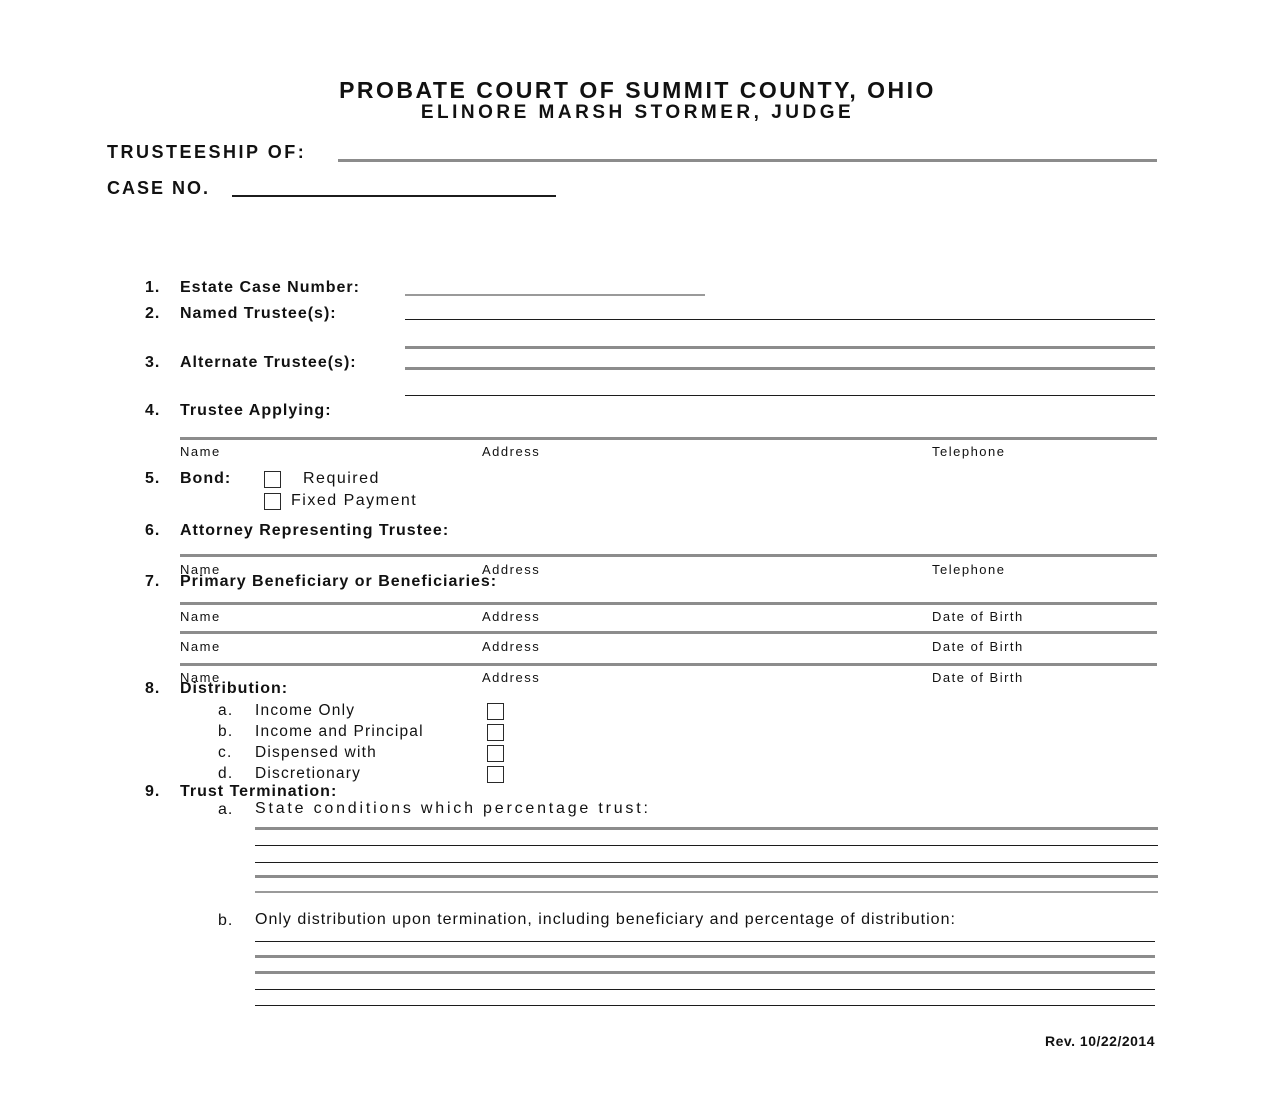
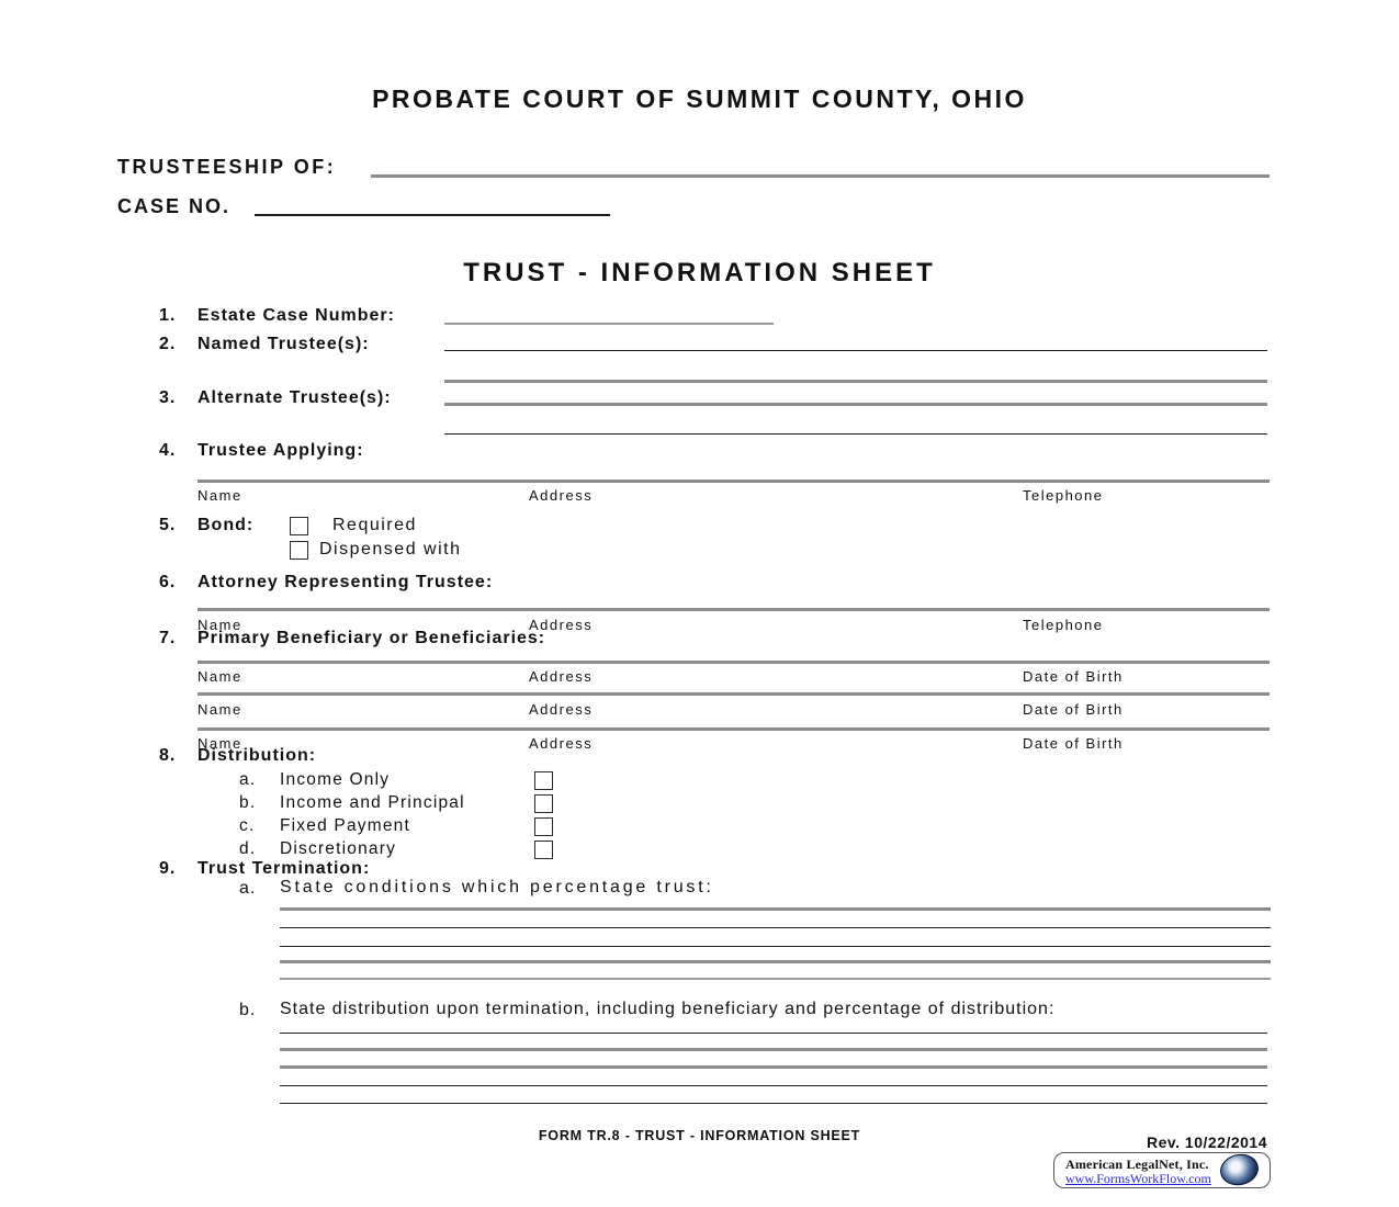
  PROBATE COURT OF SUMMIT COUNTY, OHIO
- ELINORE MARSH STORMER, JUDGE
  TRUSTEESHIP OF:
  CASE NO.
+ TRUST - INFORMATION SHEET
  1.
  Estate Case Number:
  2.
  Named Trustee(s):
  3.
  Alternate Trustee(s):
  4.
  Trustee Applying:
  Name
  Address
  Telephone
  5.
  Bond:
  Required
- Fixed Payment
+ Dispensed with
  6.
  Attorney Representing Trustee:
  Name
  Address
  Telephone
  7.
  Primary Beneficiary or Beneficiaries:
  Name
  Address
  Date of Birth
  Name
  Address
  Date of Birth
  Name
  Address
  Date of Birth
  8.
  Distribution:
  a.
  Income Only
  b.
  Income and Principal
  c.
- Dispensed with
+ Fixed Payment
  d.
  Discretionary
  9.
  Trust Termination:
  a.
  State conditions which percentage trust:
  b.
- Only distribution upon termination, including beneficiary and percentage of distribution:
+ State distribution upon termination, including beneficiary and percentage of distribution:
+ FORM TR.8 - TRUST - INFORMATION SHEET
  Rev. 10/22/2014
+ American LegalNet, Inc.
+ www.FormsWorkFlow.com
